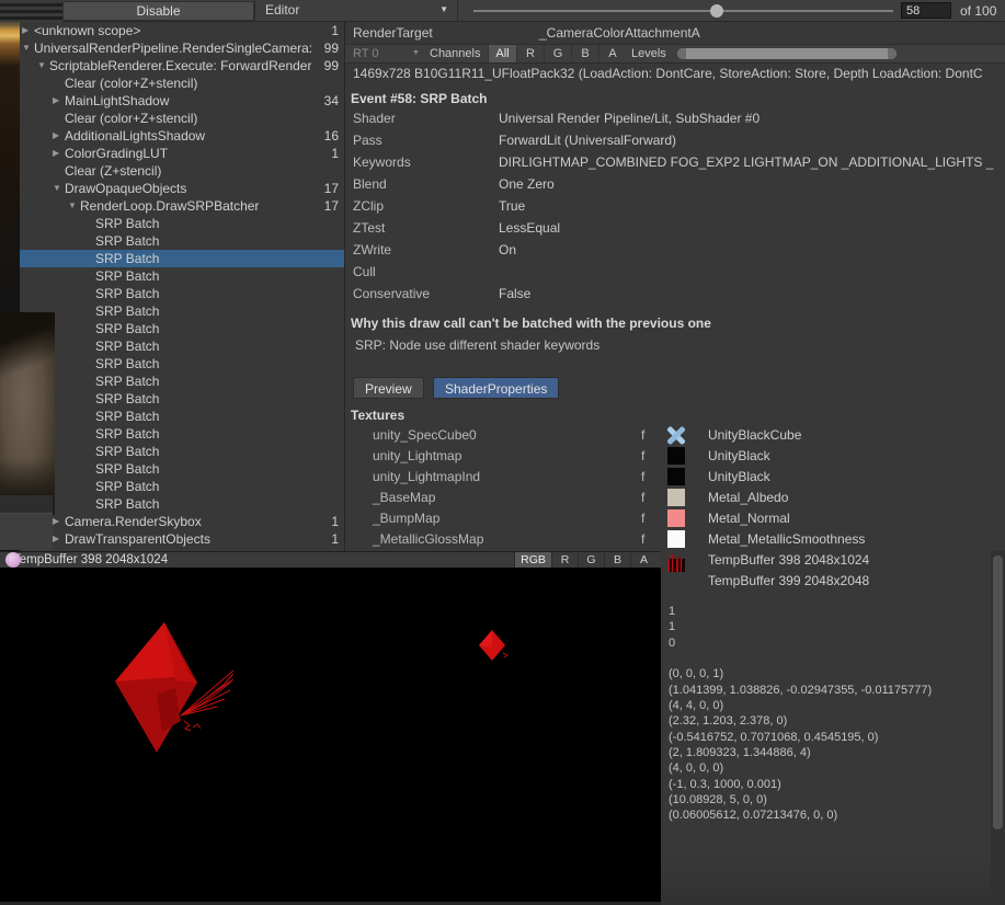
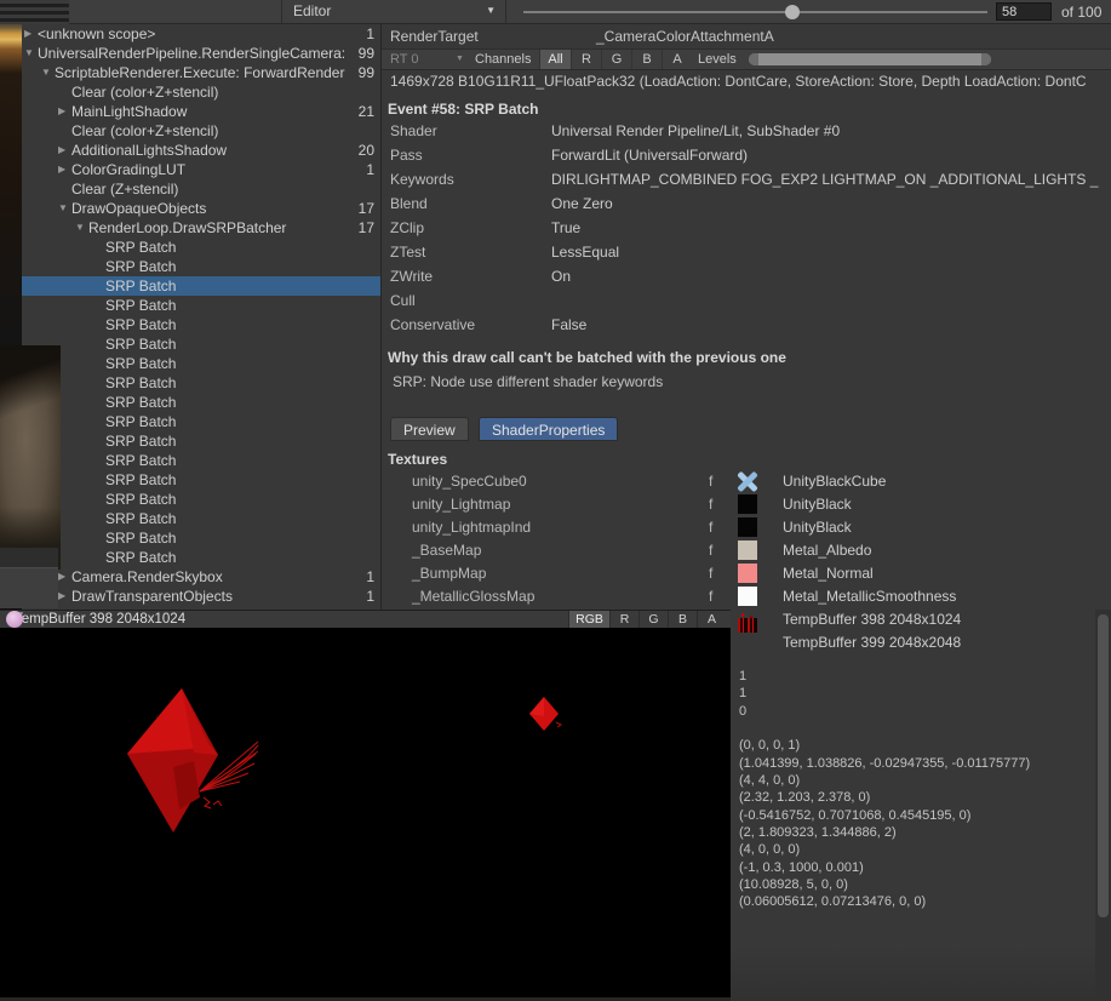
- Disable
  Editor
  ▼
  58
  of 100
  ▶
  <unknown scope>
  1
  ▼
  UniversalRenderPipeline.RenderSingleCamera:
  99
  ▼
  ScriptableRenderer.Execute: ForwardRender
  99
  Clear (color+Z+stencil)
  ▶
  MainLightShadow
- 34
+ 21
  Clear (color+Z+stencil)
  ▶
  AdditionalLightsShadow
- 16
+ 20
  ▶
  ColorGradingLUT
  1
  Clear (Z+stencil)
  ▼
  DrawOpaqueObjects
  17
  ▼
  RenderLoop.DrawSRPBatcher
  17
  SRP Batch
  SRP Batch
  SRP Batch
  SRP Batch
  SRP Batch
  SRP Batch
  SRP Batch
  SRP Batch
  SRP Batch
  SRP Batch
  SRP Batch
  SRP Batch
  SRP Batch
  SRP Batch
  SRP Batch
  SRP Batch
  SRP Batch
  ▶
  Camera.RenderSkybox
  1
  ▶
  DrawTransparentObjects
  1
  RenderTarget
  _CameraColorAttachmentA
  RT 0
  Channels
  All
  R
  G
  B
  A
  Levels
  1469x728 B10G11R11_UFloatPack32 (LoadAction: DontCare, StoreAction: Store, Depth LoadAction: DontC
  Event #58: SRP Batch
  Shader
  Universal Render Pipeline/Lit, SubShader #0
  Pass
  ForwardLit (UniversalForward)
  Keywords
  DIRLIGHTMAP_COMBINED FOG_EXP2 LIGHTMAP_ON _ADDITIONAL_LIGHTS _
  Blend
  One Zero
  ZClip
  True
  ZTest
  LessEqual
  ZWrite
  On
  Cull
  Conservative
  False
  Why this draw call can't be batched with the previous one
  SRP: Node use different shader keywords
  Preview
  ShaderProperties
  Textures
  unity_SpecCube0
  f
  UnityBlackCube
  unity_Lightmap
  f
  UnityBlack
  unity_LightmapInd
  f
  UnityBlack
  _BaseMap
  f
  Metal_Albedo
  _BumpMap
  f
  Metal_Normal
  _MetallicGlossMap
  f
  Metal_MetallicSmoothness
  TempBuffer 398 2048x1024
  TempBuffer 399 2048x2048
  1
  1
  0
  (0, 0, 0, 1)
  (1.041399, 1.038826, -0.02947355, -0.01175777)
  (4, 4, 0, 0)
  (2.32, 1.203, 2.378, 0)
  (-0.5416752, 0.7071068, 0.4545195, 0)
- (2, 1.809323, 1.344886, 4)
+ (2, 1.809323, 1.344886, 2)
  (4, 0, 0, 0)
  (-1, 0.3, 1000, 0.001)
  (10.08928, 5, 0, 0)
  (0.06005612, 0.07213476, 0, 0)
  empBuffer 398 2048x1024
  RGB
  R
  G
  B
  A
